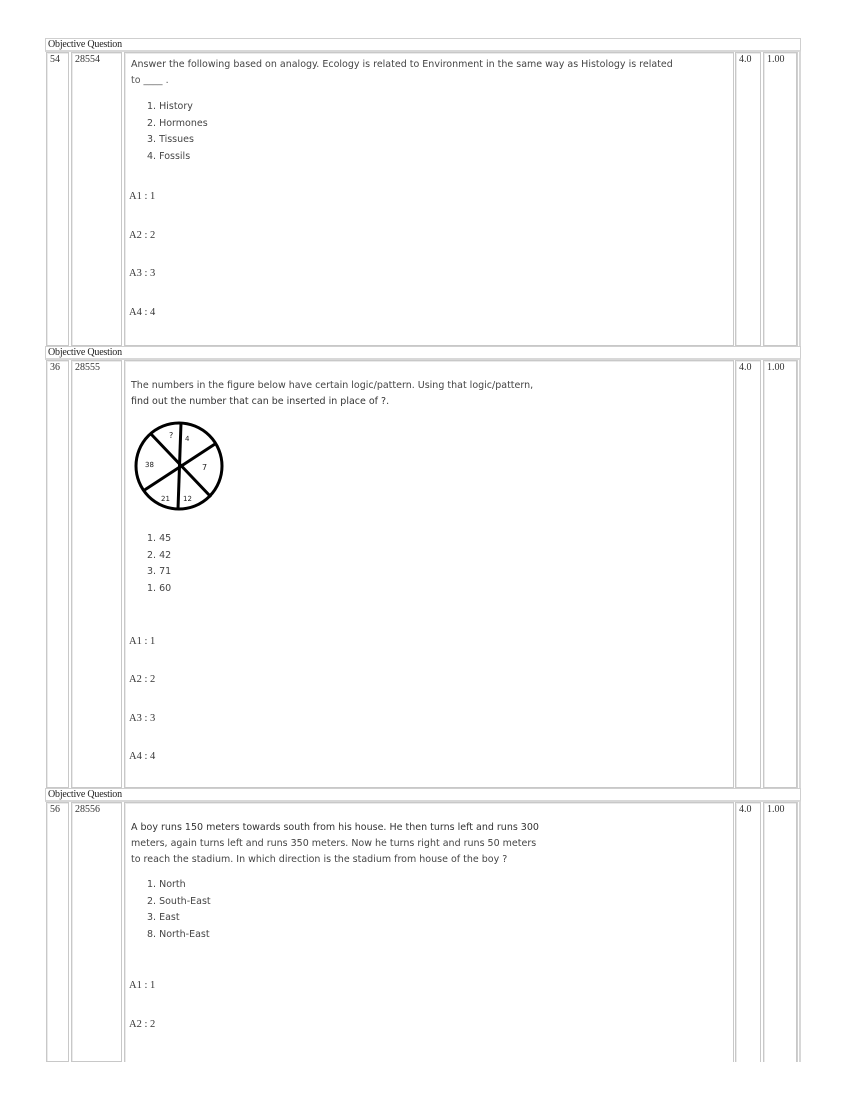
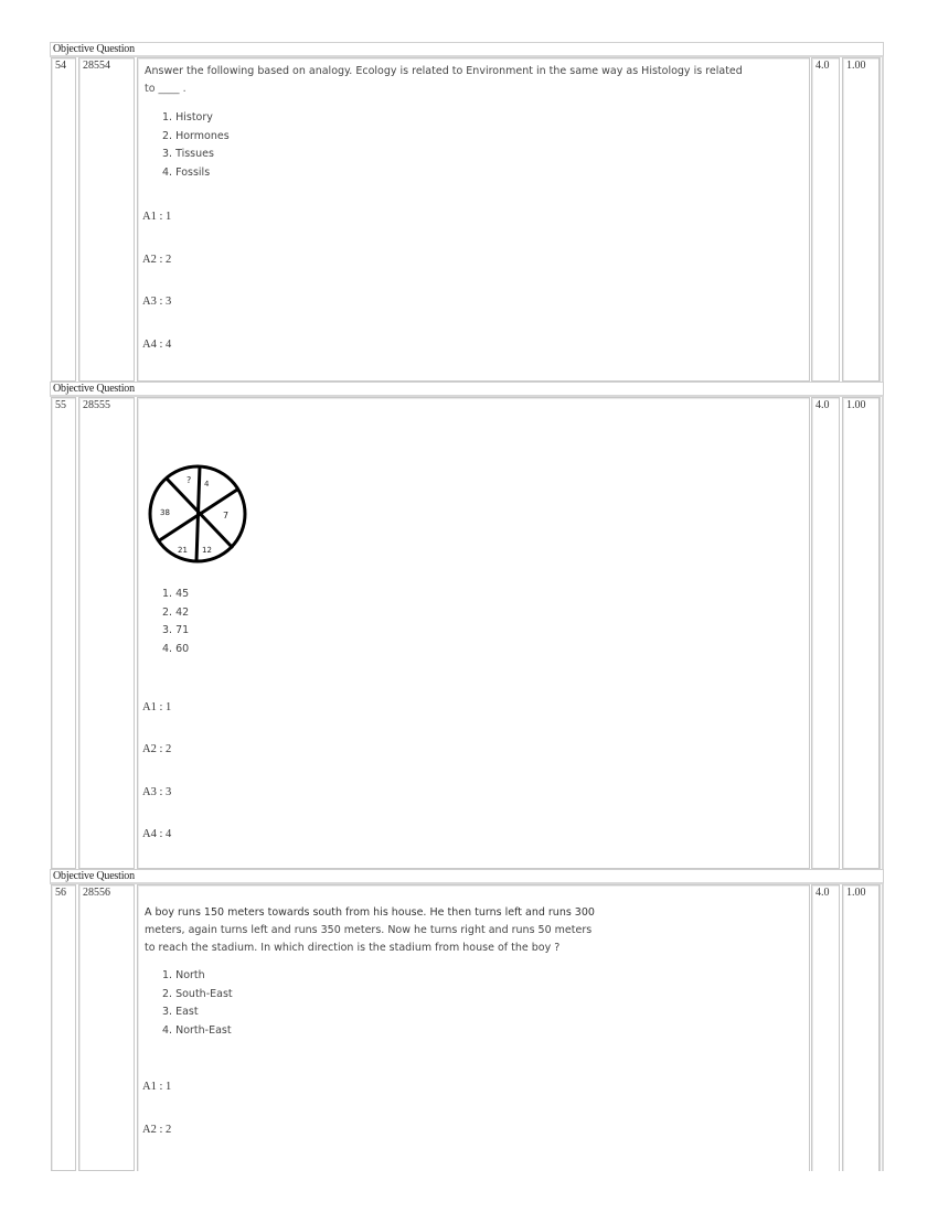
  Objective Question
  54
  28554
  Answer the following based on analogy. Ecology is related to Environment in the same way as Histology is related
  to ____ .
  1. History
  2. Hormones
  3. Tissues
  4. Fossils
  A1 : 1
  A2 : 2
  A3 : 3
  A4 : 4
  4.0
  1.00
  Objective Question
- 36
+ 55
  28555
- The numbers in the figure below have certain logic/pattern. Using that logic/pattern,
- find out the number that can be inserted in place of ?.
  ?
  4
  7
  12
  21
  38
  1. 45
  2. 42
  3. 71
- 1. 60
+ 4. 60
  A1 : 1
  A2 : 2
  A3 : 3
  A4 : 4
  4.0
  1.00
  Objective Question
  56
  28556
  A boy runs 150 meters towards south from his house. He then turns left and runs 300
  meters, again turns left and runs 350 meters. Now he turns right and runs 50 meters
  to reach the stadium. In which direction is the stadium from house of the boy ?
  1. North
  2. South-East
  3. East
- 8. North-East
+ 4. North-East
  A1 : 1
  A2 : 2
  4.0
  1.00
